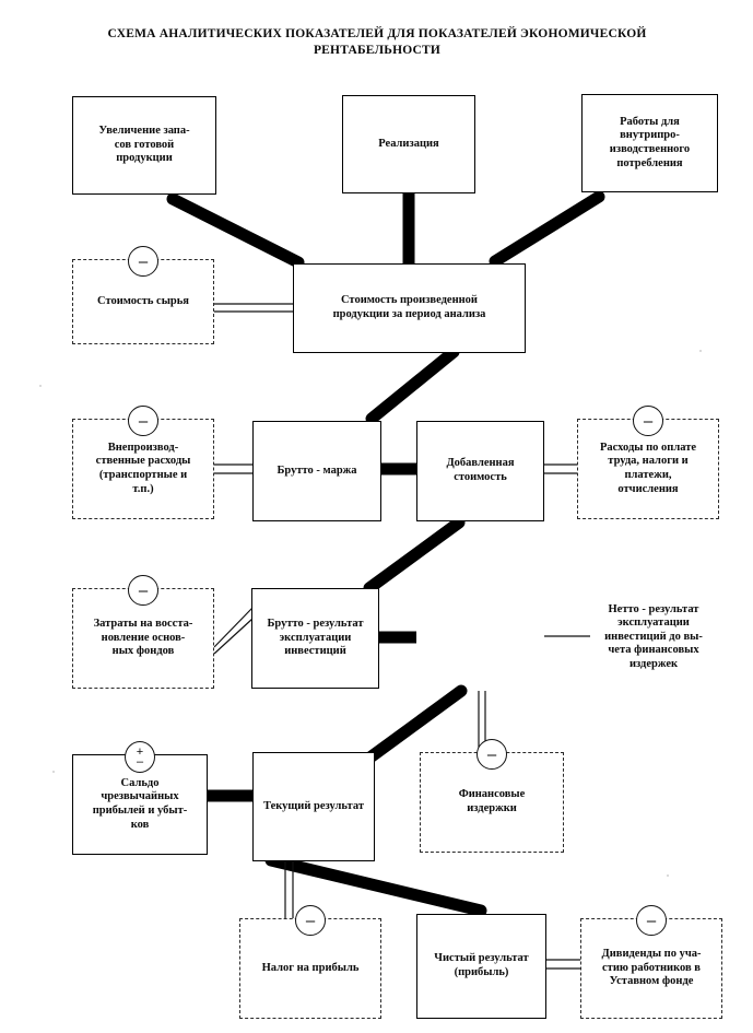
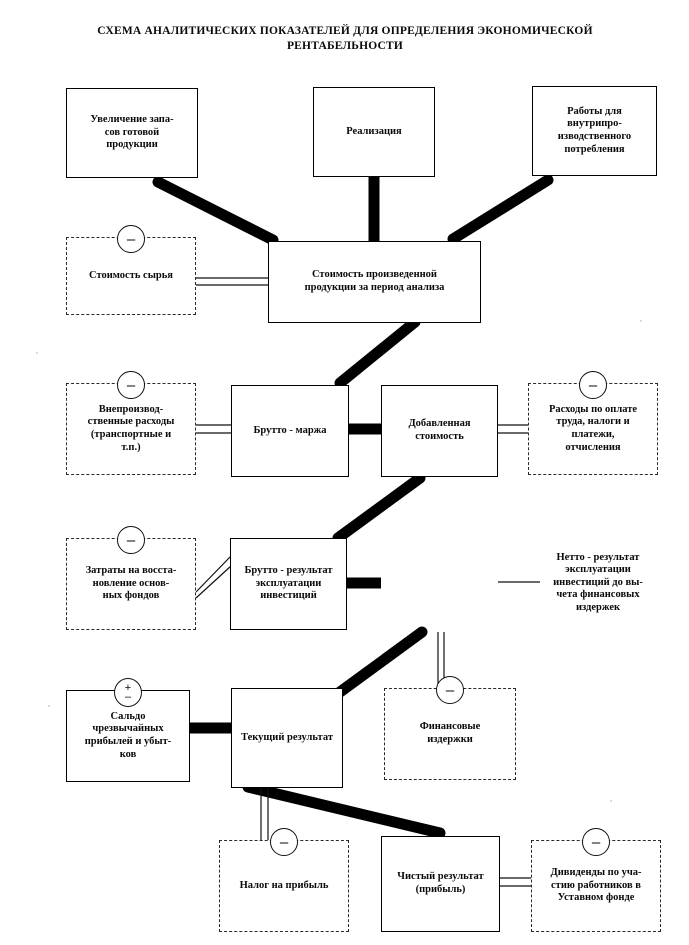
- СХЕМА АНАЛИТИЧЕСКИХ ПОКАЗАТЕЛЕЙ ДЛЯ ПОКАЗАТЕЛЕЙ ЭКОНОМИЧЕСКОЙ РЕНТАБЕЛЬНОСТИ
+ СХЕМА АНАЛИТИЧЕСКИХ ПОКАЗАТЕЛЕЙ ДЛЯ ОПРЕДЕЛЕНИЯ ЭКОНОМИЧЕСКОЙ РЕНТАБЕЛЬНОСТИ
  Увеличение запа-
  сов готовой
  продукции
  Реализация
  Работы для
  внутрипро-
  изводственного
  потребления
  –
  Стоимость сырья
  Стоимость произведенной
  продукции за период анализа
  –
  Внепроизвод-
  ственные расходы
  (транспортные и
  т.п.)
  Брутто - маржа
  Добавленная
  стоимость
  –
  Расходы по оплате
  труда, налоги и
  платежи,
  отчисления
  –
  Затраты на восста-
  новление основ-
  ных фондов
  Брутто - результат
  эксплуатации
  инвестиций
  Нетто - результат
  эксплуатации
  инвестиций до вы-
  чета финансовых
  издержек
  +
  –
  Сальдо
  чрезвычайных
  прибылей и убыт-
  ков
  Текущий результат
  –
  Финансовые
  издержки
  –
  Налог на прибыль
  Чистый результат
  (прибыль)
  –
  Дивиденды по уча-
  стию работников в
  Уставном фонде
